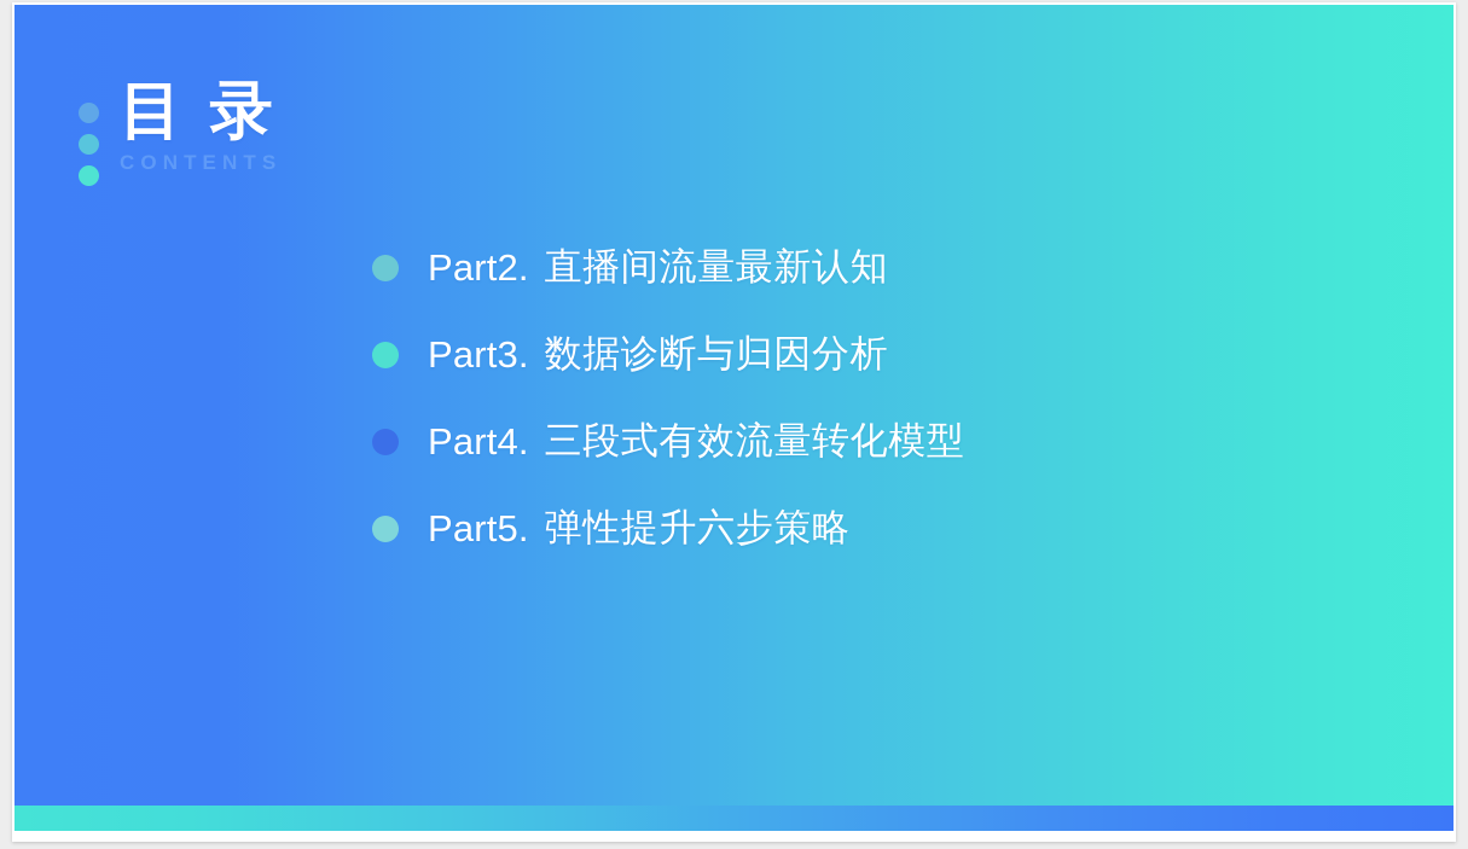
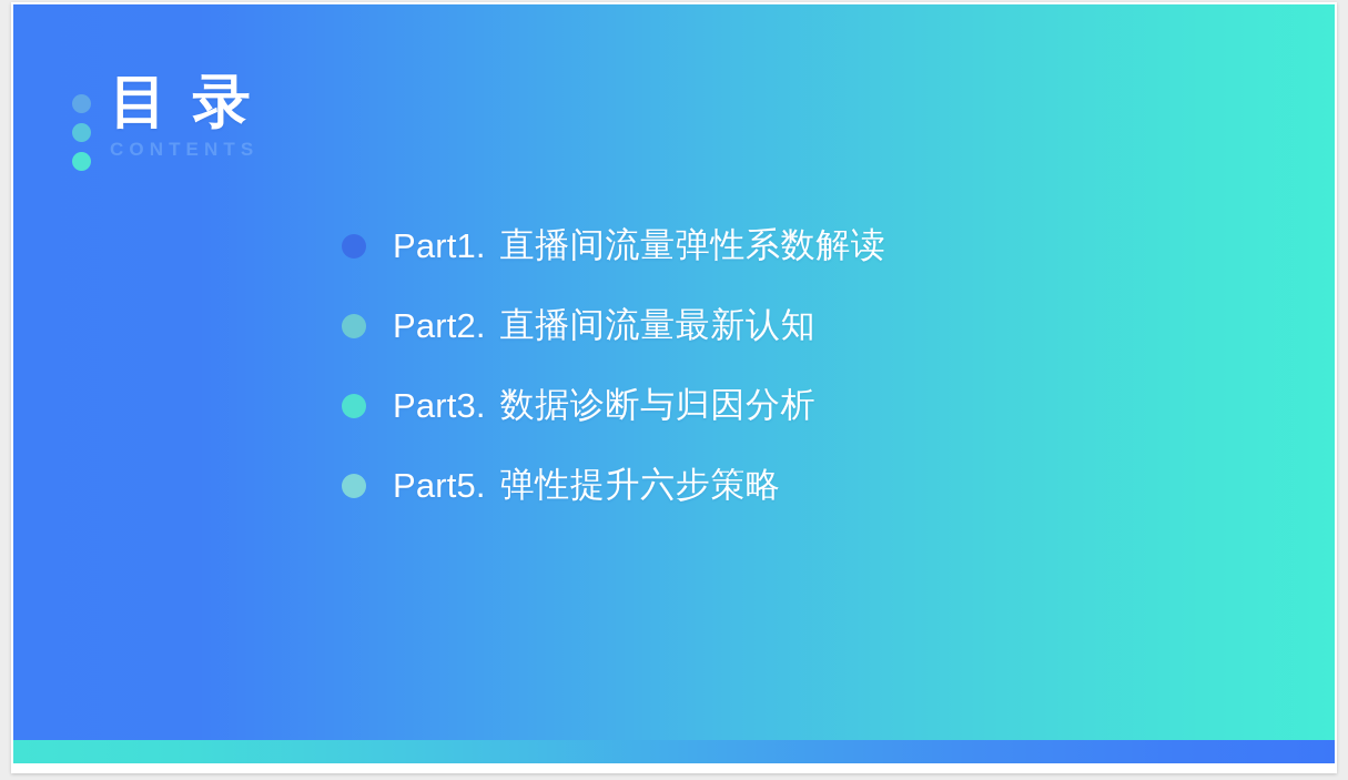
  目 录
  CONTENTS
+ Part1.
+ 直播间流量弹性系数解读
  Part2.
  直播间流量最新认知
  Part3.
  数据诊断与归因分析
- Part4.
- 三段式有效流量转化模型
  Part5.
  弹性提升六步策略
